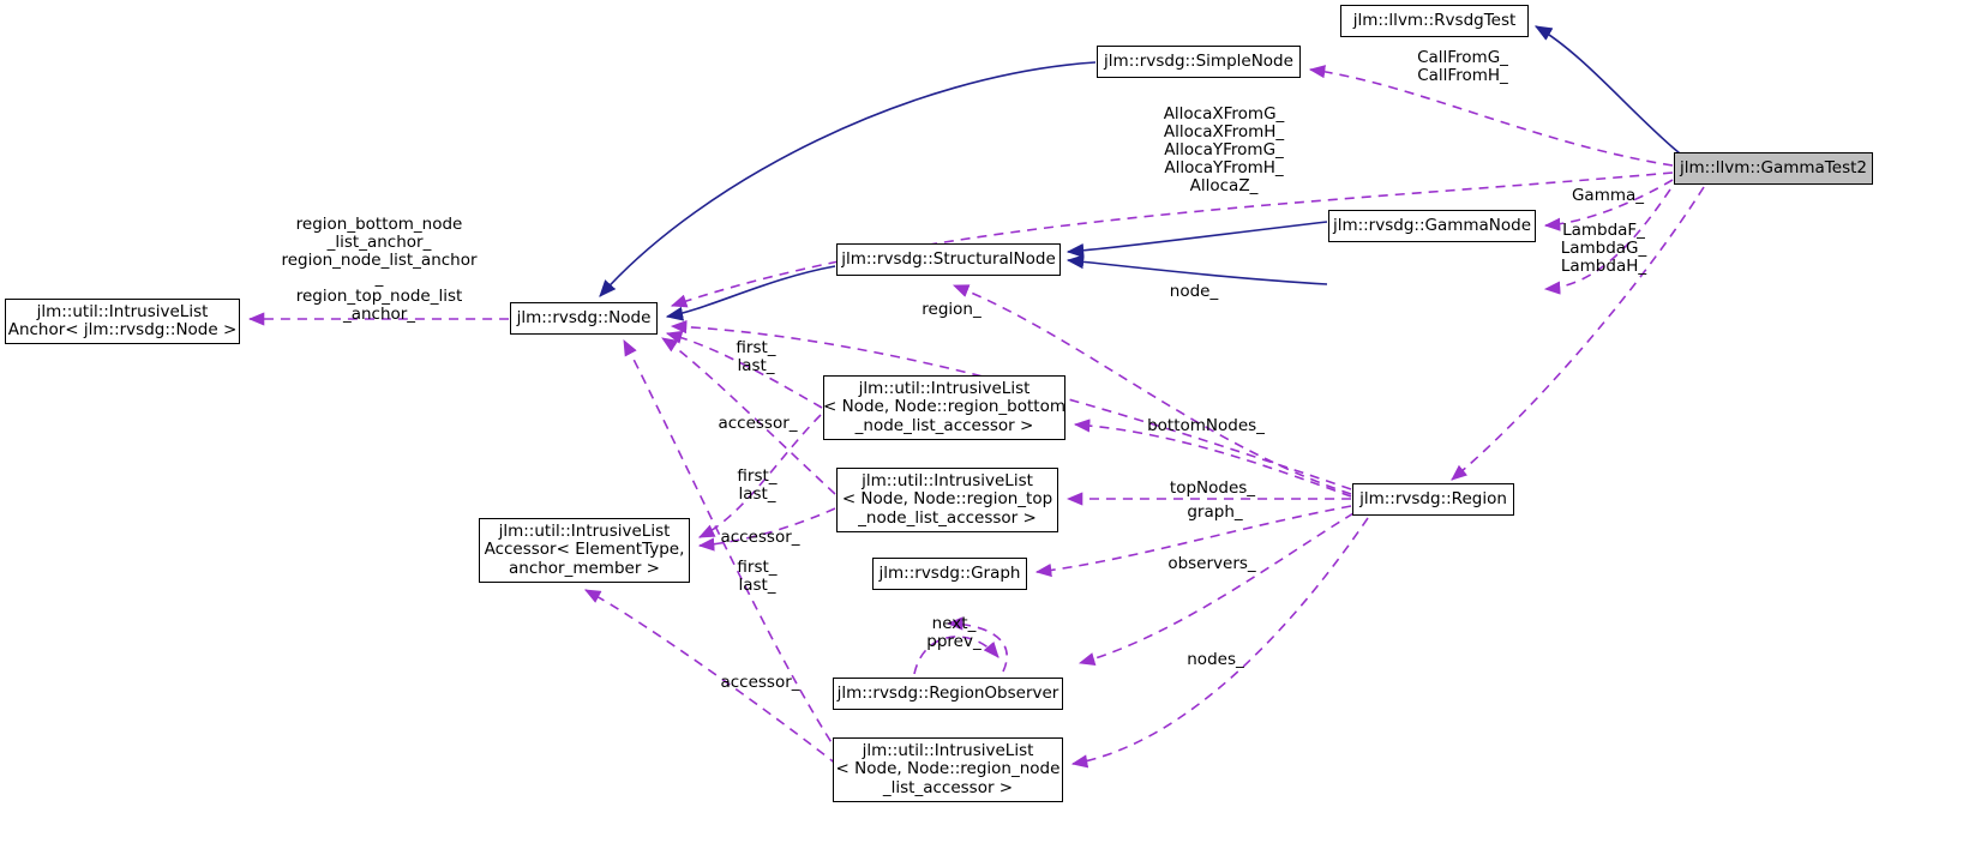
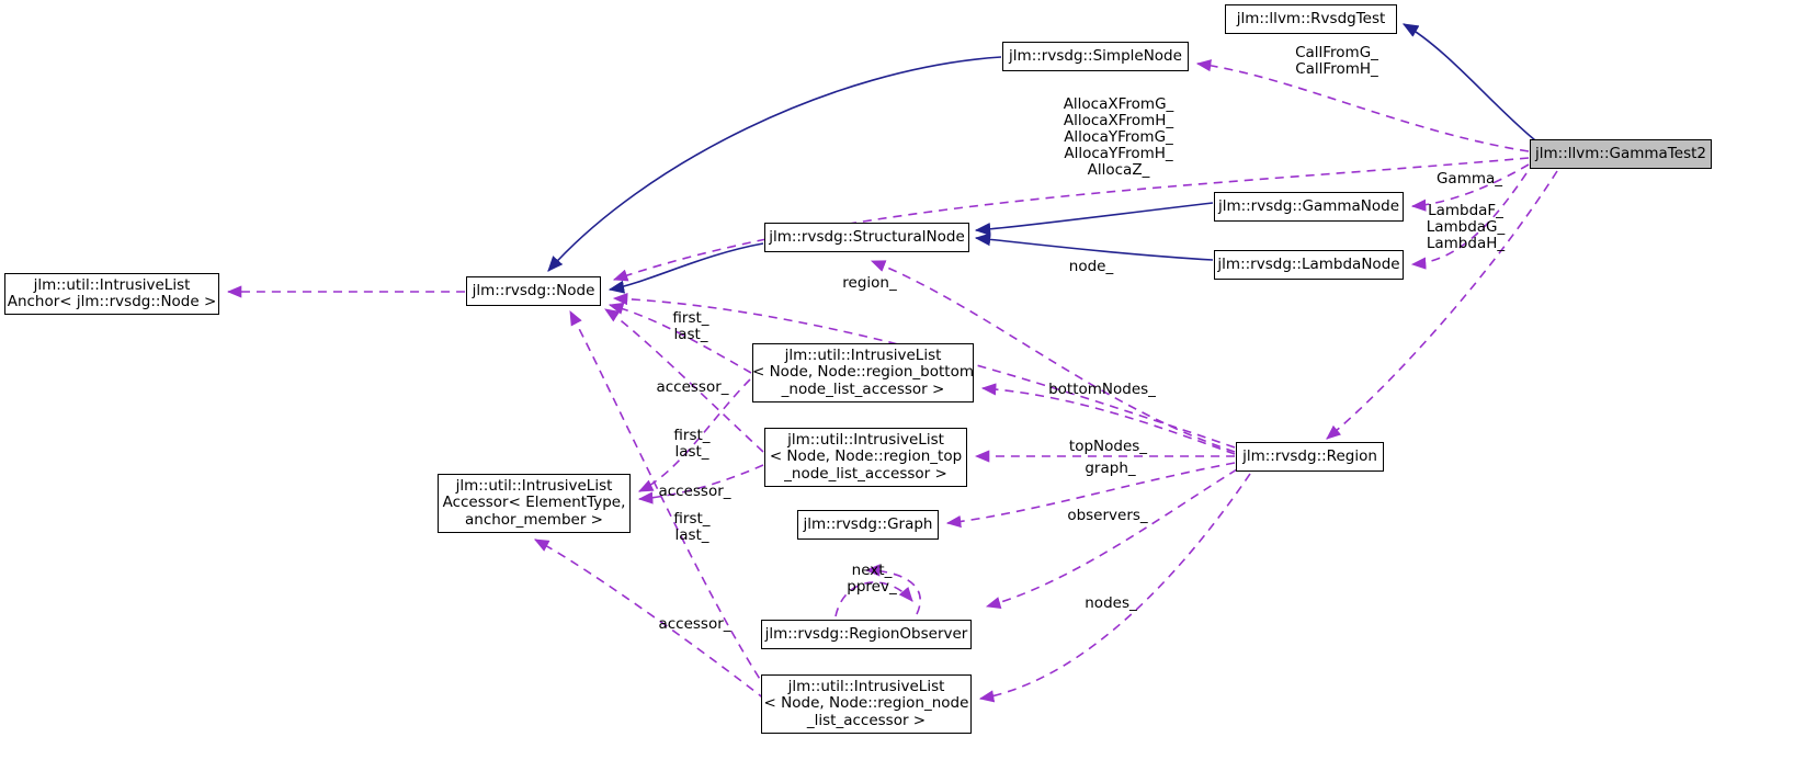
  jlm::llvm::RvsdgTest
  jlm::rvsdg::SimpleNode
  jlm::llvm::GammaTest2
  jlm::rvsdg::GammaNode
  jlm::rvsdg::StructuralNode
+ jlm::rvsdg::LambdaNode
  jlm::util::IntrusiveList
  Anchor< jlm::rvsdg::Node >
  jlm::rvsdg::Node
  jlm::util::IntrusiveList
  < Node, Node::region_bottom
  _node_list_accessor >
  jlm::util::IntrusiveList
  < Node, Node::region_top
  _node_list_accessor >
  jlm::rvsdg::Region
  jlm::util::IntrusiveList
  Accessor< ElementType,
  anchor_member >
  jlm::rvsdg::Graph
  jlm::rvsdg::RegionObserver
  jlm::util::IntrusiveList
  < Node, Node::region_node
  _list_accessor >
  CallFromG_
  CallFromH_
  AllocaXFromG_
  AllocaXFromH_
  AllocaYFromG_
  AllocaYFromH_
  AllocaZ_
  Gamma_
  LambdaF_
  LambdaG_
  LambdaH_
- region_bottom_node
- _list_anchor_
- region_node_list_anchor
- _
- region_top_node_list
- _anchor_
  node_
  region_
  first_
  last_
  accessor_
  bottomNodes_
  first_
  last_
  topNodes_
  graph_
  accessor_
  first_
  last_
  observers_
  next_
  pprev_
  nodes_
  accessor_
